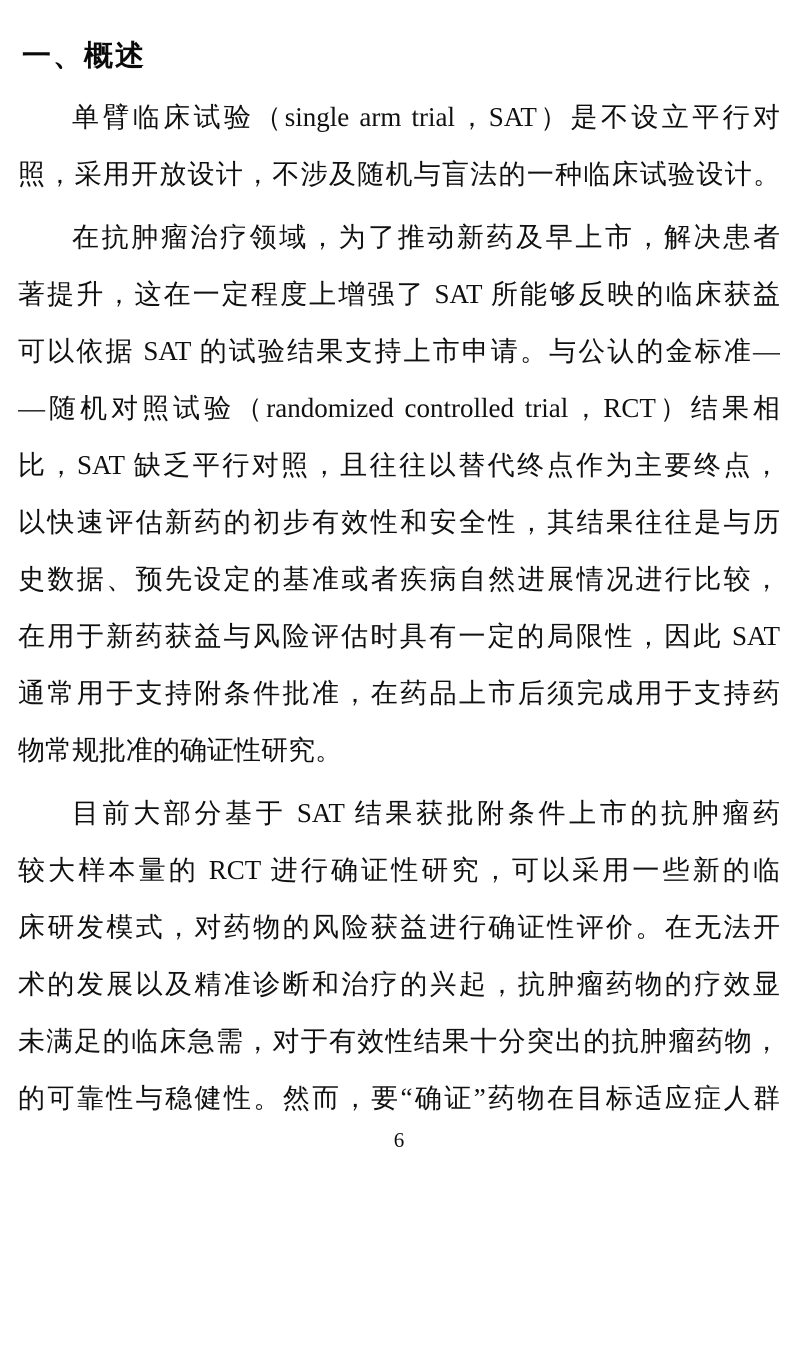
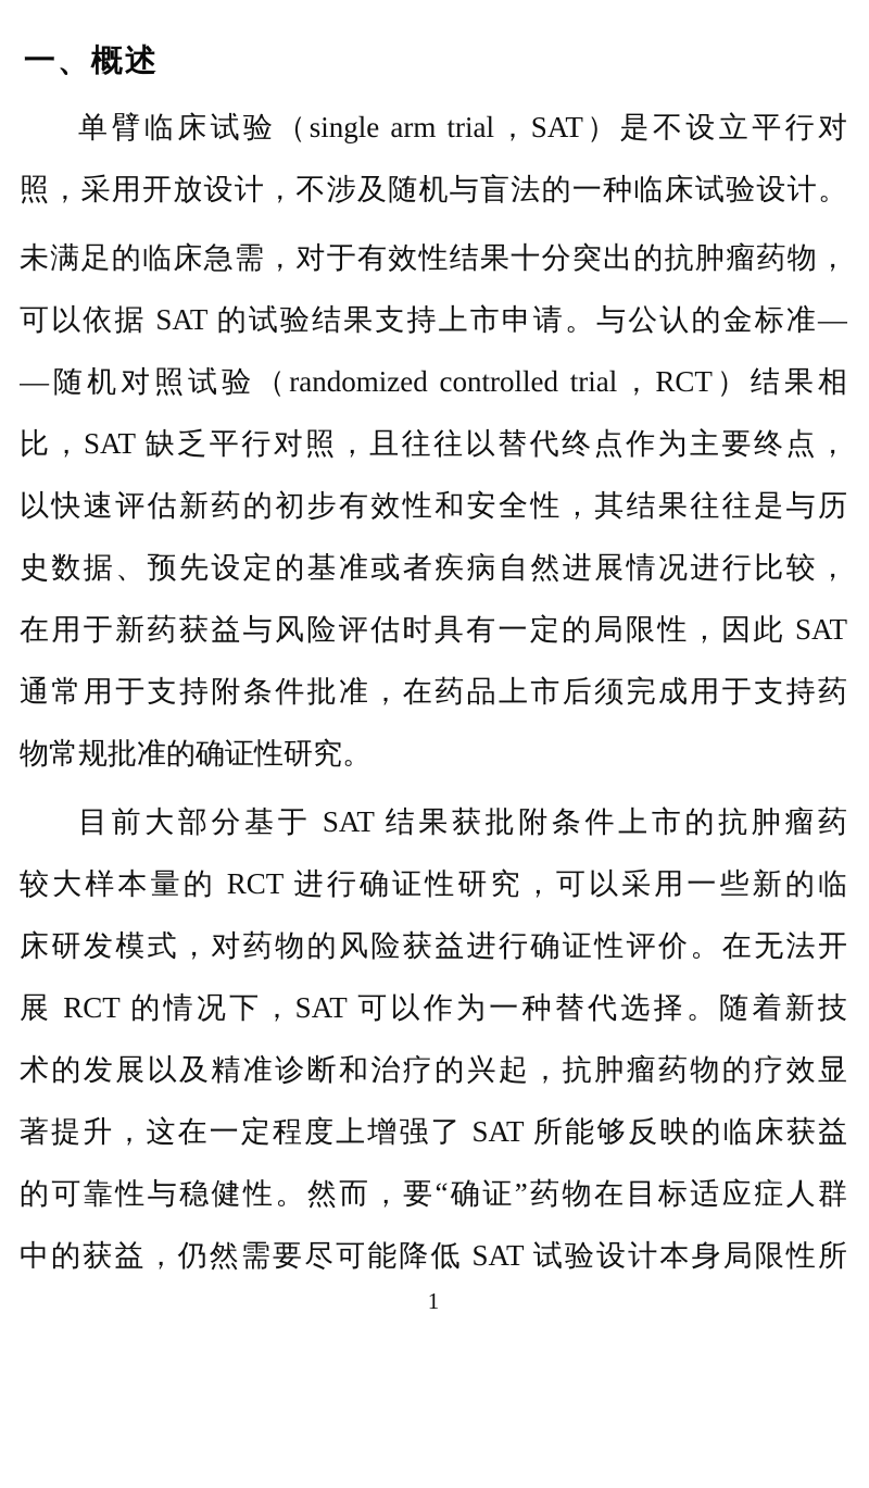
  一、概述
  单臂临床试验（single arm trial，SAT）是不设立平行对
  照，采用开放设计，不涉及随机与盲法的一种临床试验设计。
- 在抗肿瘤治疗领域，为了推动新药及早上市，解决患者
- 著提升，这在一定程度上增强了 SAT 所能够反映的临床获益
+ 未满足的临床急需，对于有效性结果十分突出的抗肿瘤药物，
  可以依据 SAT 的试验结果支持上市申请。与公认的金标准—
  —随机对照试验（randomized controlled trial，RCT）结果相
  比，SAT 缺乏平行对照，且往往以替代终点作为主要终点，
  以快速评估新药的初步有效性和安全性，其结果往往是与历
  史数据、预先设定的基准或者疾病自然进展情况进行比较，
  在用于新药获益与风险评估时具有一定的局限性，因此 SAT
  通常用于支持附条件批准，在药品上市后须完成用于支持药
  物常规批准的确证性研究。
  目前大部分基于 SAT 结果获批附条件上市的抗肿瘤药
  较大样本量的 RCT 进行确证性研究，可以采用一些新的临
  床研发模式，对药物的风险获益进行确证性评价。在无法开
+ 展 RCT 的情况下，SAT 可以作为一种替代选择。随着新技
  术的发展以及精准诊断和治疗的兴起，抗肿瘤药物的疗效显
- 未满足的临床急需，对于有效性结果十分突出的抗肿瘤药物，
+ 著提升，这在一定程度上增强了 SAT 所能够反映的临床获益
  的可靠性与稳健性。然而，要“确证”药物在目标适应症人群
+ 中的获益，仍然需要尽可能降低 SAT 试验设计本身局限性所
- 6
+ 1
